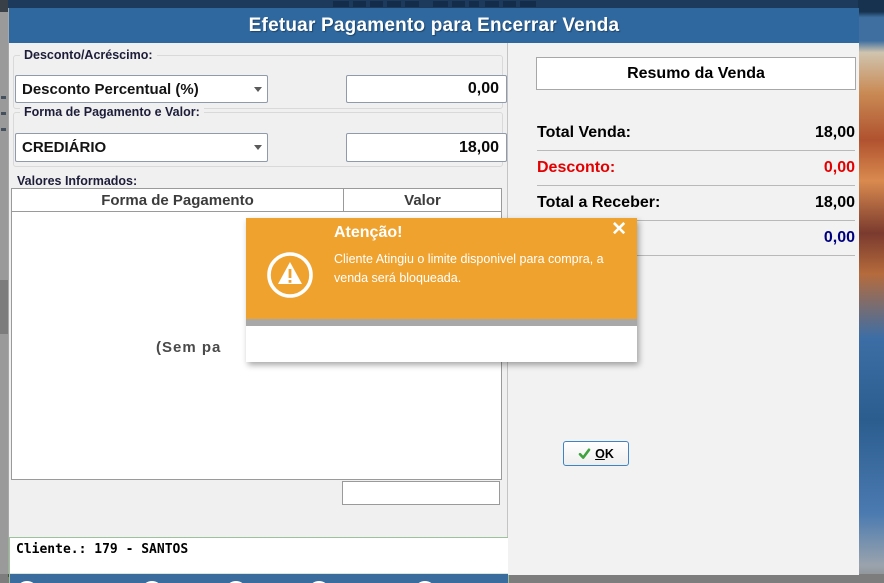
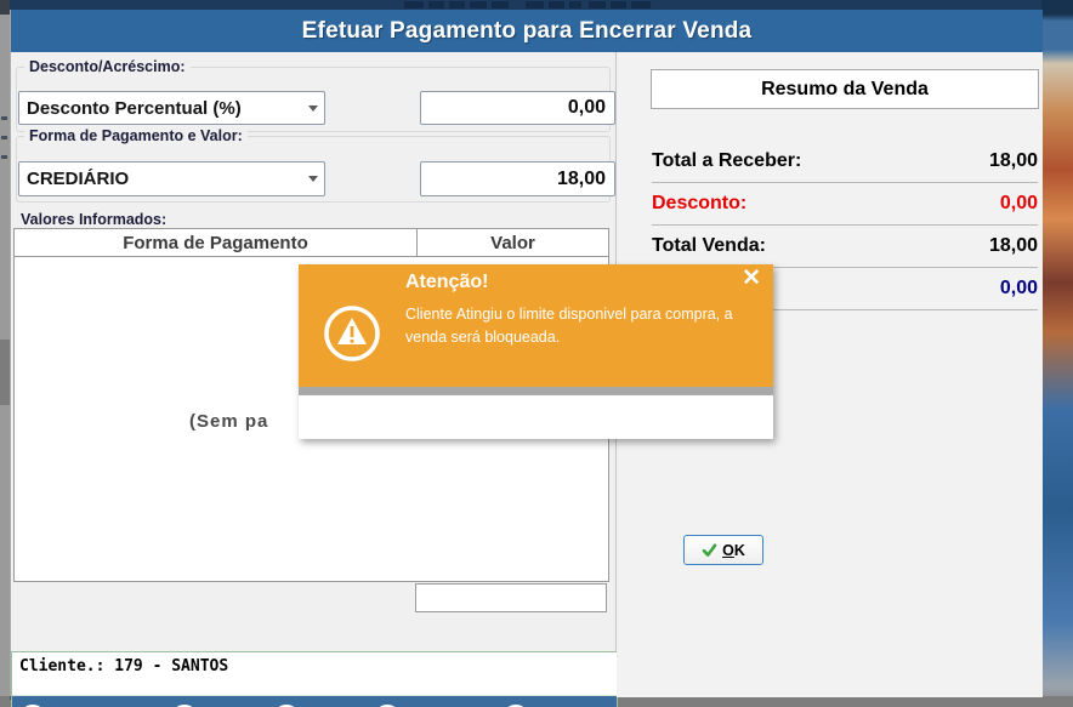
  Efetuar Pagamento para Encerrar Venda
  Desconto/Acréscimo:
  Desconto Percentual (%)
  0,00
  Forma de Pagamento e Valor:
  CREDIÁRIO
  18,00
  Valores Informados:
  Forma de Pagamento
  Valor
  (Sem pa
  Cliente.: 179 - SANTOS
  Resumo da Venda
- Total Venda:
+ Total a Receber:
  18,00
  Desconto:
  0,00
- Total a Receber:
+ Total Venda:
  18,00
  0,00
  Atenção!
  ✕
  Cliente Atingiu o limite disponivel para compra, a venda será bloqueada.
  OK
